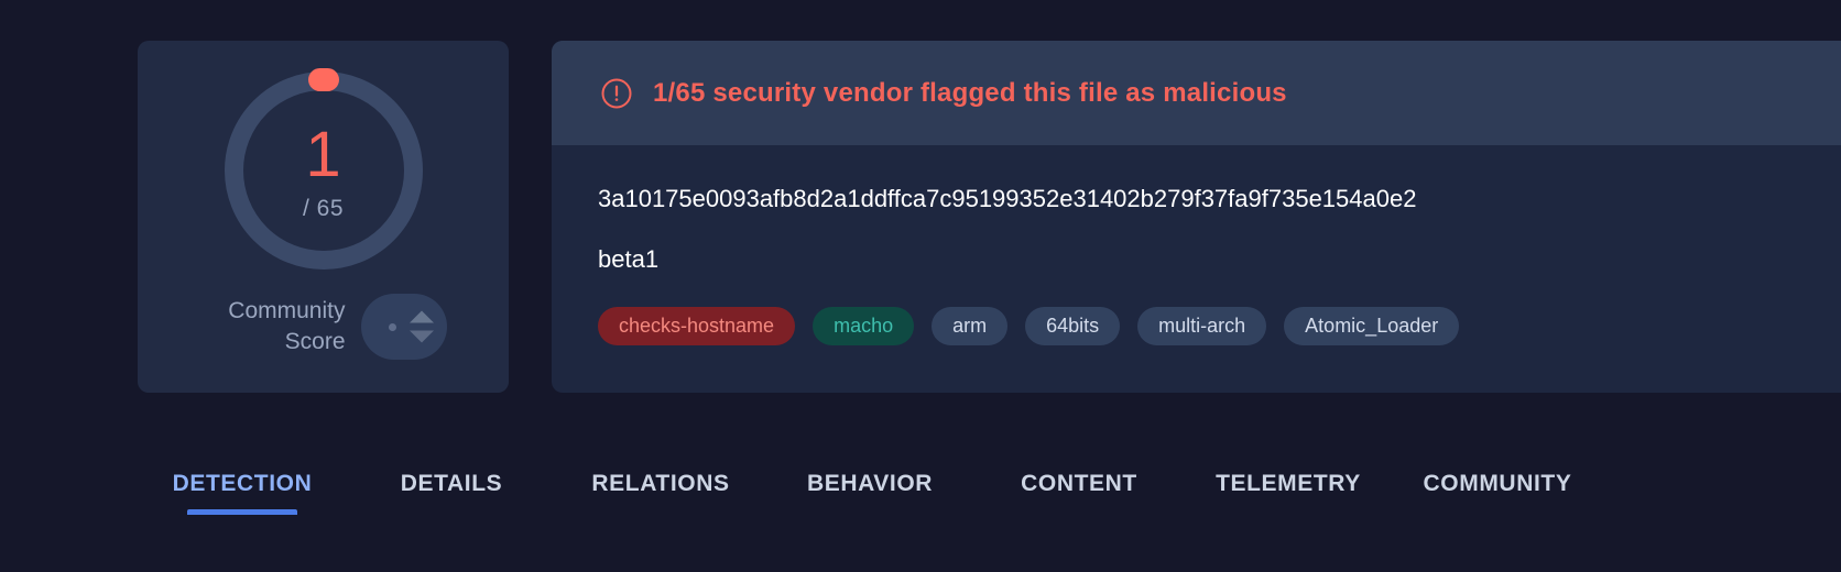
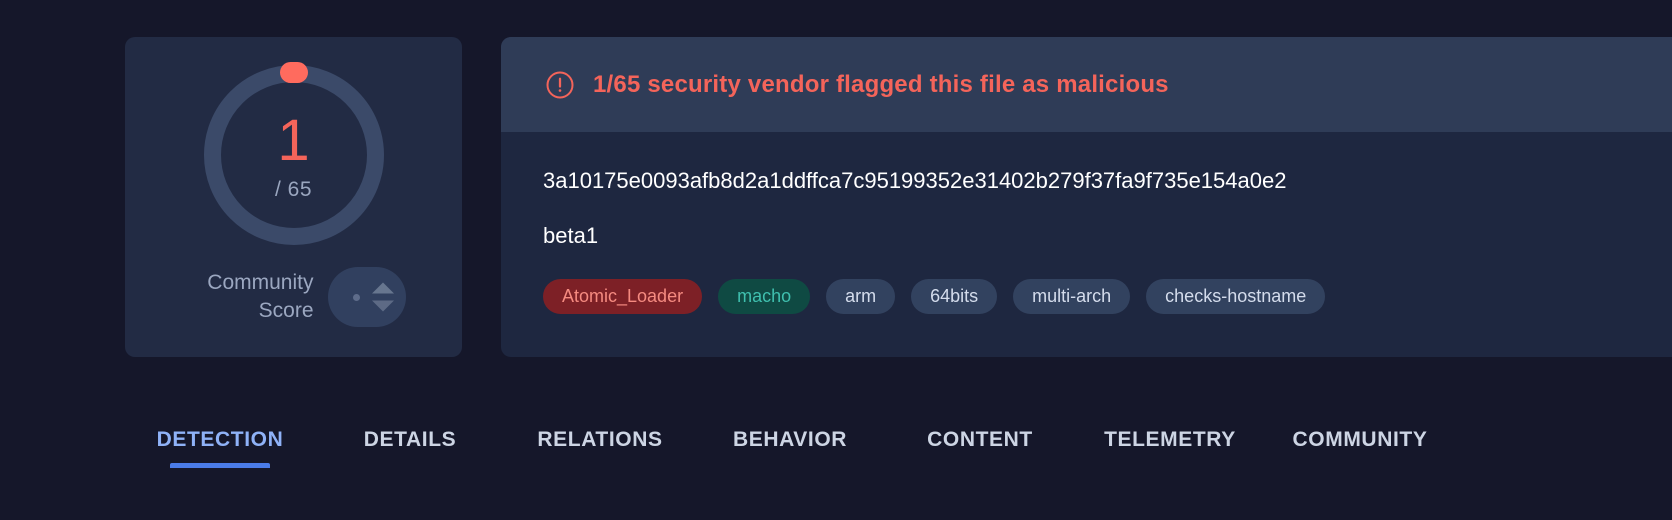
  1
  / 65
  Community Score
  1/65 security vendor flagged this file as malicious
  3a10175e0093afb8d2a1ddffca7c95199352e31402b279f37fa9f735e154a0e2
  beta1
- checks-hostname
+ Atomic_Loader
  macho
  arm
  64bits
  multi-arch
- Atomic_Loader
+ checks-hostname
  DETECTION
  DETAILS
  RELATIONS
  BEHAVIOR
  CONTENT
  TELEMETRY
  COMMUNITY
